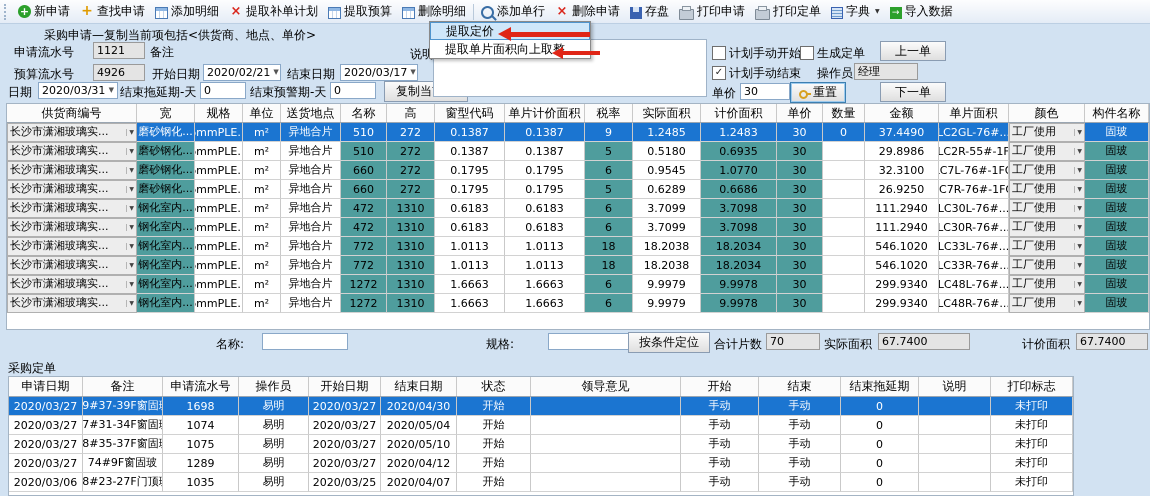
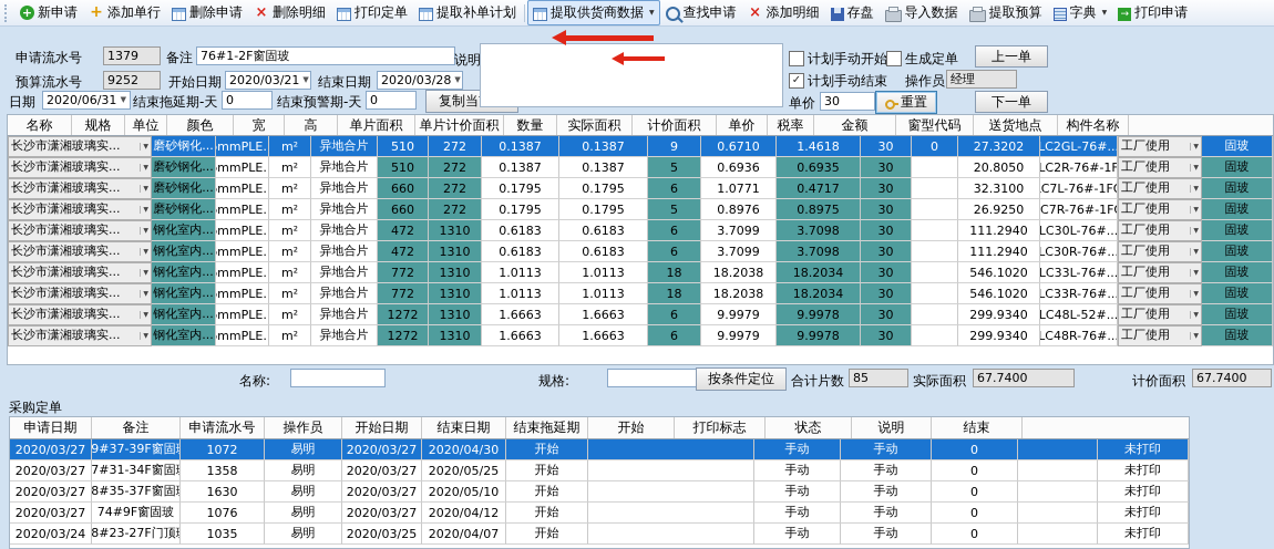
  +
  新申请
  +
- 查找申请
+ 添加单行
- 添加明细
+ 删除申请
  ×
- 提取补单计划
+ 删除明细
- 提取预算
+ 打印定单
- 删除明细
+ 提取补单计划
+ 提取供货商数据
- 添加单行
+ 查找申请
  ×
- 删除申请
+ 添加明细
  存盘
- 打印申请
+ 导入数据
- 打印定单
+ 提取预算
  字典
  →
- 导入数据
+ 打印申请
- 采购申请—复制当前项包括<供货商、地点、单价>
  申请流水号
- 1121
+ 1379
  备注
+ 76#1-2F窗固玻
  说明
  预算流水号
- 4926
+ 9252
  开始日期
- 2020/02/21
+ 2020/03/21
  ▼
  结束日期
- 2020/03/17
+ 2020/03/28
  ▼
  日期
- 2020/03/31
+ 2020/06/31
  ▼
  结束拖延期-天
  0
  结束预警期-天
  0
  计划手动开始
  生成定单
  上一单
  ✓
  计划手动结束
  操作员
  经理
  单价
  30
  重置
  下一单
- 供货商编号
- 宽
+ 名称
  规格
  单位
- 送货地点
+ 颜色
- 名称
+ 宽
  高
- 窗型代码
+ 单片面积
  单片计价面积
- 税率
+ 数量
  实际面积
  计价面积
  单价
- 数量
+ 税率
  金额
- 单片面积
+ 窗型代码
- 颜色
+ 送货地点
  构件名称
  长沙市潇湘玻璃实...
  磨砂钢化...
  m²
  异地合片
  510
  272
  0.1387
  0.1387
  9
- 1.2485
+ 0.6710
- 1.2483
+ 1.4618
  30
  0
- 37.4490
+ 27.3202
  LC2GL-76#..
  工厂使用
  固玻
  长沙市潇湘玻璃实...
  磨砂钢化...
  m²
  异地合片
  510
  272
  0.1387
  0.1387
  5
- 0.5180
+ 0.6936
  0.6935
  30
- 29.8986
+ 20.8050
- LC2R-55#-1F
+ LC2R-76#-1F
  工厂使用
  固玻
  长沙市潇湘玻璃实...
  磨砂钢化...
  m²
  异地合片
  660
  272
  0.1795
  0.1795
  6
- 0.9545
+ 1.0771
- 1.0770
+ 0.4717
  30
  32.3100
  C7L-76#-1F
  工厂使用
  固玻
  长沙市潇湘玻璃实...
  磨砂钢化...
  m²
  异地合片
  660
  272
  0.1795
  0.1795
  5
- 0.6289
+ 0.8976
- 0.6686
+ 0.8975
  30
  26.9250
  C7R-76#-1F
  工厂使用
  固玻
  长沙市潇湘玻璃实...
  钢化室内...
  m²
  异地合片
  472
  1310
  0.6183
  0.6183
  6
  3.7099
  3.7098
  30
  111.2940
  LC30L-76#...
  工厂使用
  固玻
  长沙市潇湘玻璃实...
  钢化室内...
  m²
  异地合片
  472
  1310
  0.6183
  0.6183
  6
  3.7099
  3.7098
  30
  111.2940
  LC30R-76#..
  工厂使用
  固玻
  长沙市潇湘玻璃实...
  钢化室内...
  m²
  异地合片
  772
  1310
  1.0113
  1.0113
  18
  18.2038
  18.2034
  30
  546.1020
  LC33L-76#...
  工厂使用
  固玻
  长沙市潇湘玻璃实...
  钢化室内...
  m²
  异地合片
  772
  1310
  1.0113
  1.0113
  18
  18.2038
  18.2034
  30
  546.1020
  LC33R-76#..
  工厂使用
  固玻
  长沙市潇湘玻璃实...
  钢化室内...
  m²
  异地合片
  1272
  1310
  1.6663
  1.6663
  6
  9.9979
  9.9978
  30
  299.9340
- LC48L-76#...
+ LC48L-52#...
  工厂使用
  固玻
  长沙市潇湘玻璃实...
  钢化室内...
  m²
  异地合片
  1272
  1310
  1.6663
  1.6663
  6
  9.9979
  9.9978
  30
  299.9340
  LC48R-76#..
  工厂使用
  固玻
  名称:
  规格:
  按条件定位
  合计片数
- 70
+ 85
  实际面积
  67.7400
  计价面积
  67.7400
  采购定单
  申请日期
  备注
  申请流水号
  操作员
  开始日期
  结束日期
- 状态
+ 结束拖延期
- 领导意见
  开始
- 结束
+ 打印标志
- 结束拖延期
+ 状态
  说明
- 打印标志
+ 结束
  2020/03/27
  9#37-39F窗固
- 1698
+ 1072
  易明
  2020/03/27
  2020/04/30
  开始
  手动
  手动
  0
  未打印
  2020/03/27
  7#31-34F窗固
- 1074
+ 1358
  易明
  2020/03/27
- 2020/05/04
+ 2020/05/25
  开始
  手动
  手动
  0
  未打印
  2020/03/27
  8#35-37F窗固
- 1075
+ 1630
  易明
  2020/03/27
  2020/05/10
  开始
  手动
  手动
  0
  未打印
  2020/03/27
  74#9F窗固玻
- 1289
+ 1076
  易明
  2020/03/27
  2020/04/12
  开始
  手动
  手动
  0
  未打印
- 2020/03/06
+ 2020/03/24
  8#23-27F门顶
  1035
  易明
  2020/03/25
  2020/04/07
  开始
  手动
  手动
  0
  未打印
- 提取定价
- 提取单片面积向上取整
